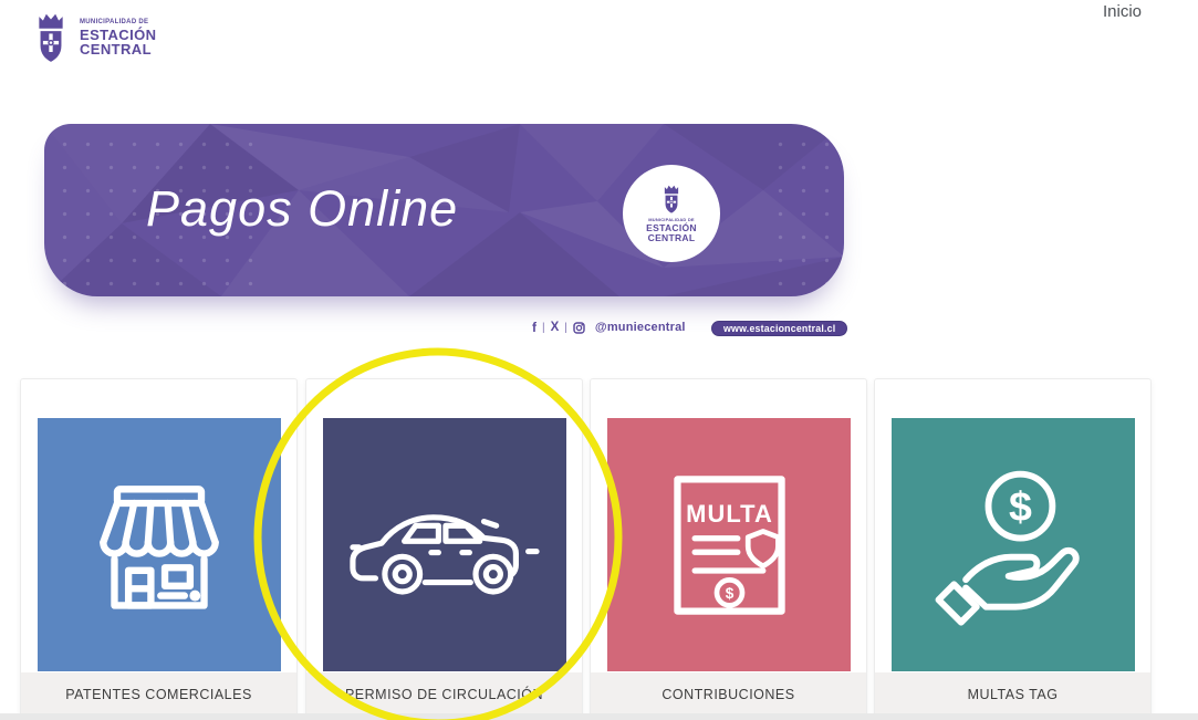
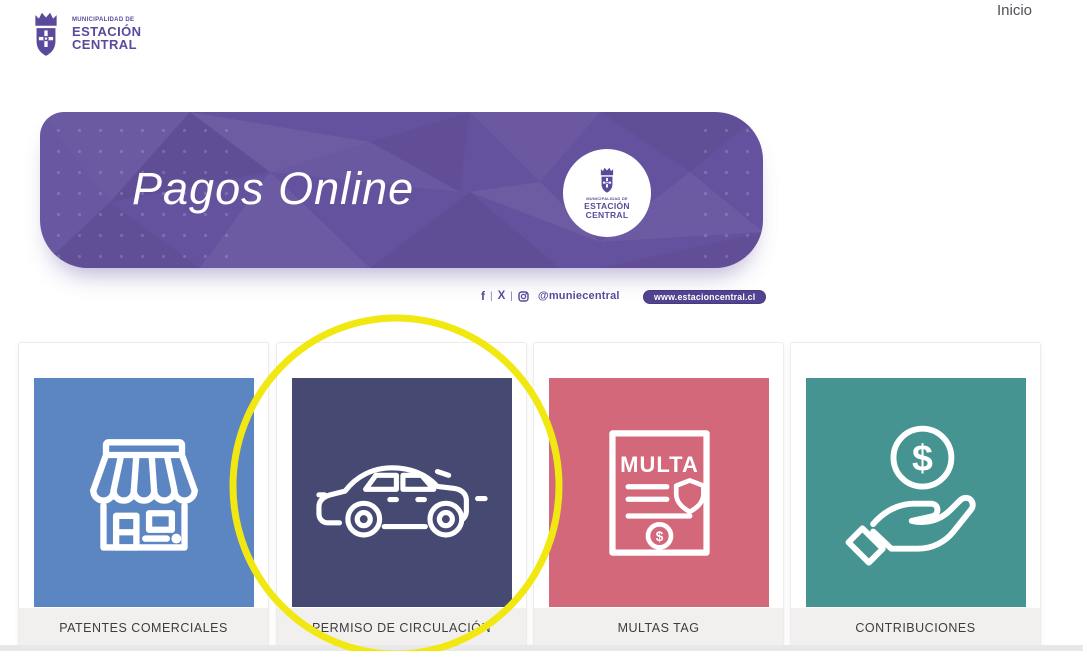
  ESTACIÓN
  CENTRAL
  Inicio
  Pagos Online
  ESTACIÓN
  CENTRAL
  f
  |
  X
  |
  @muniecentral
  www.estacioncentral.cl
  PATENTES COMERCIALES
  PERMISO DE CIRCULACIÓ
  MULTA
  $
- CONTRIBUCIONES
+ MULTAS TAG
  $
- MULTAS TAG
+ CONTRIBUCIONES
